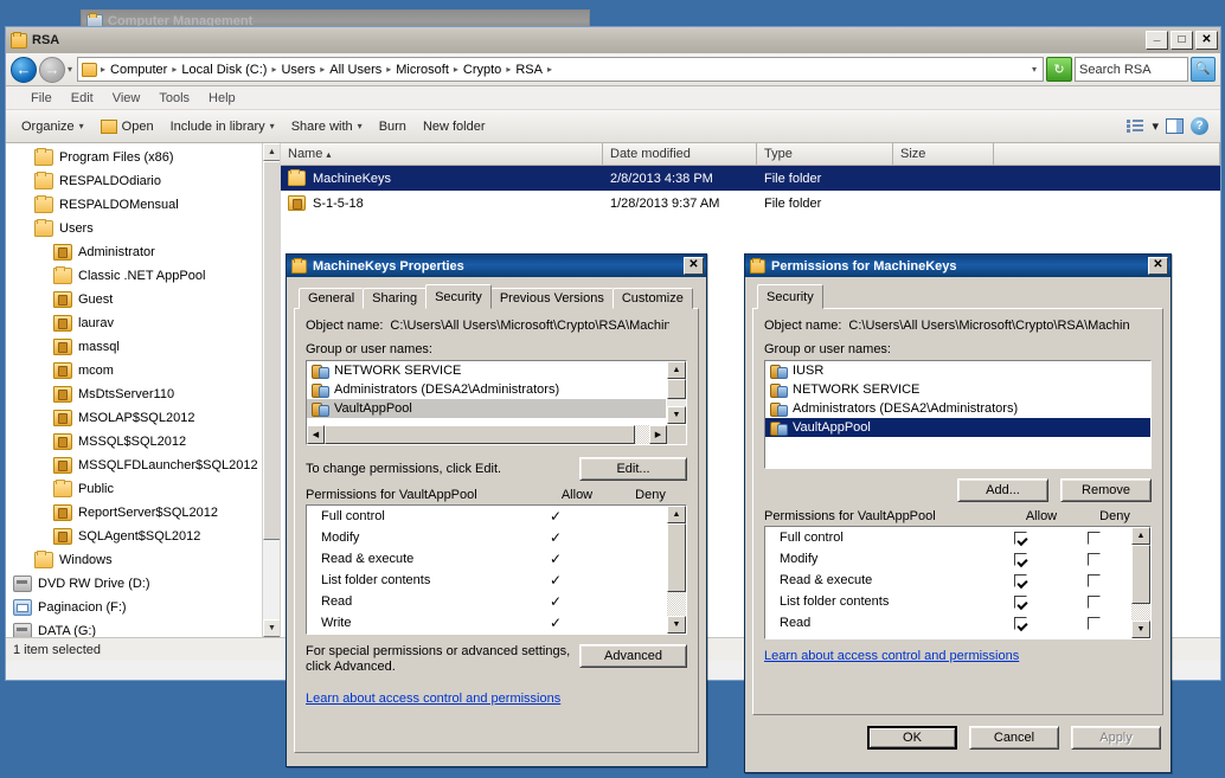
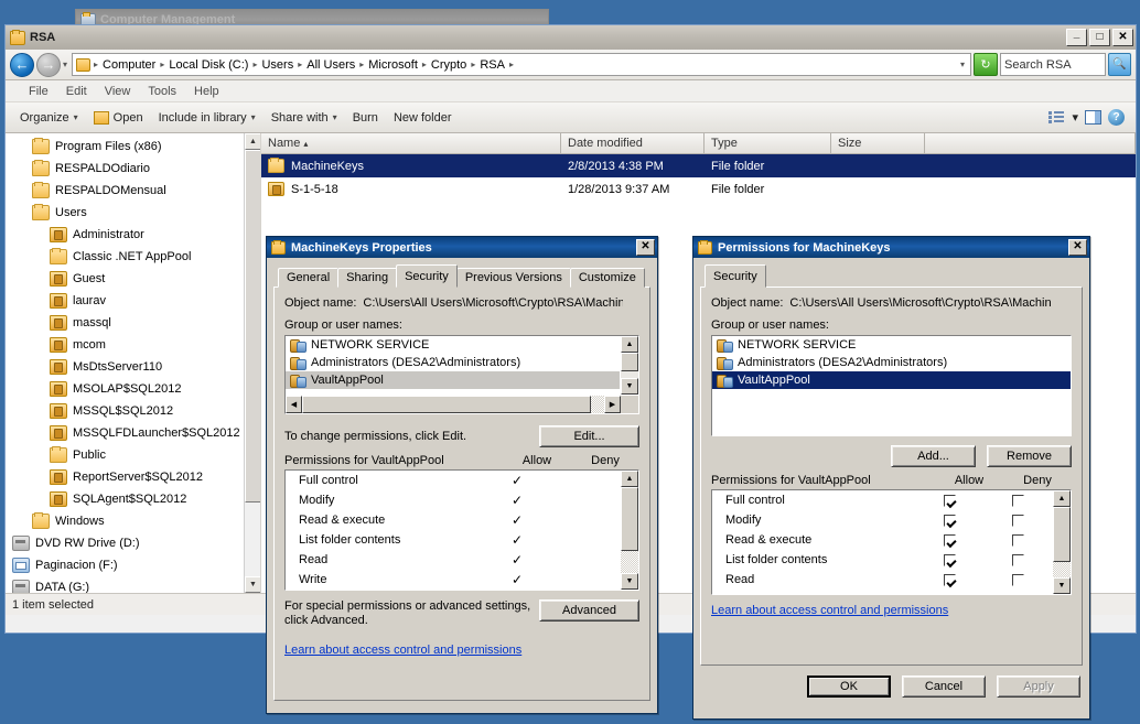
  Computer Management
  RSA
  _
  □
  ✕
  ←
  →
  ▾
  ▸
  Computer
  ▸
  Local Disk (C:)
  ▸
  Users
  ▸
  All Users
  ▸
  Microsoft
  ▸
  Crypto
  ▸
  RSA
  ▸
  ▾
  ↻
  Search RSA
  🔍
  File
  Edit
  View
  Tools
  Help
  Organize
  ▾
  Open
  Include in library
  ▾
  Share with
  ▾
  Burn
  New folder
  ▾
  ?
  Program Files (x86)
  RESPALDOdiario
  RESPALDOMensual
  Users
  Administrator
  Classic .NET AppPool
  Guest
  laurav
  massql
  mcom
  MsDtsServer110
  MSOLAP$SQL2012
  MSSQL$SQL2012
  MSSQLFDLauncher$SQL2012
  Public
  ReportServer$SQL2012
  SQLAgent$SQL2012
  Windows
  DVD RW Drive (D:)
  Paginacion (F:)
  DATA (G:)
  Name
  ▴
  Date modified
  Type
  Size
  MachineKeys
  2/8/2013 4:38 PM
  File folder
  S-1-5-18
  1/28/2013 9:37 AM
  File folder
  1 item selected
  MachineKeys Properties
  ✕
  General
  Sharing
  Security
  Previous Versions
  Customize
  Object name:
  C:\Users\All Users\Microsoft\Crypto\RSA\Machin
  Group or user names:
  NETWORK SERVICE
  Administrators (DESA2\Administrators)
  VaultAppPool
  To change permissions, click Edit.
  Edit...
  Permissions for VaultAppPool
  Allow
  Deny
  Full control
  ✓
  Modify
  ✓
  Read & execute
  ✓
  List folder contents
  ✓
  Read
  ✓
  Write
  ✓
  For special permissions or advanced settings,
  click Advanced.
  Advanced
  Learn about access control and permissions
  Permissions for MachineKeys
  ✕
  Security
  Object name:
  C:\Users\All Users\Microsoft\Crypto\RSA\Machin
  Group or user names:
- IUSR
  NETWORK SERVICE
  Administrators (DESA2\Administrators)
  VaultAppPool
  Add...
  Remove
  Permissions for VaultAppPool
  Allow
  Deny
  Full control
  Modify
  Read & execute
  List folder contents
  Read
  Learn about access control and permissions
  OK
  Cancel
  Apply
